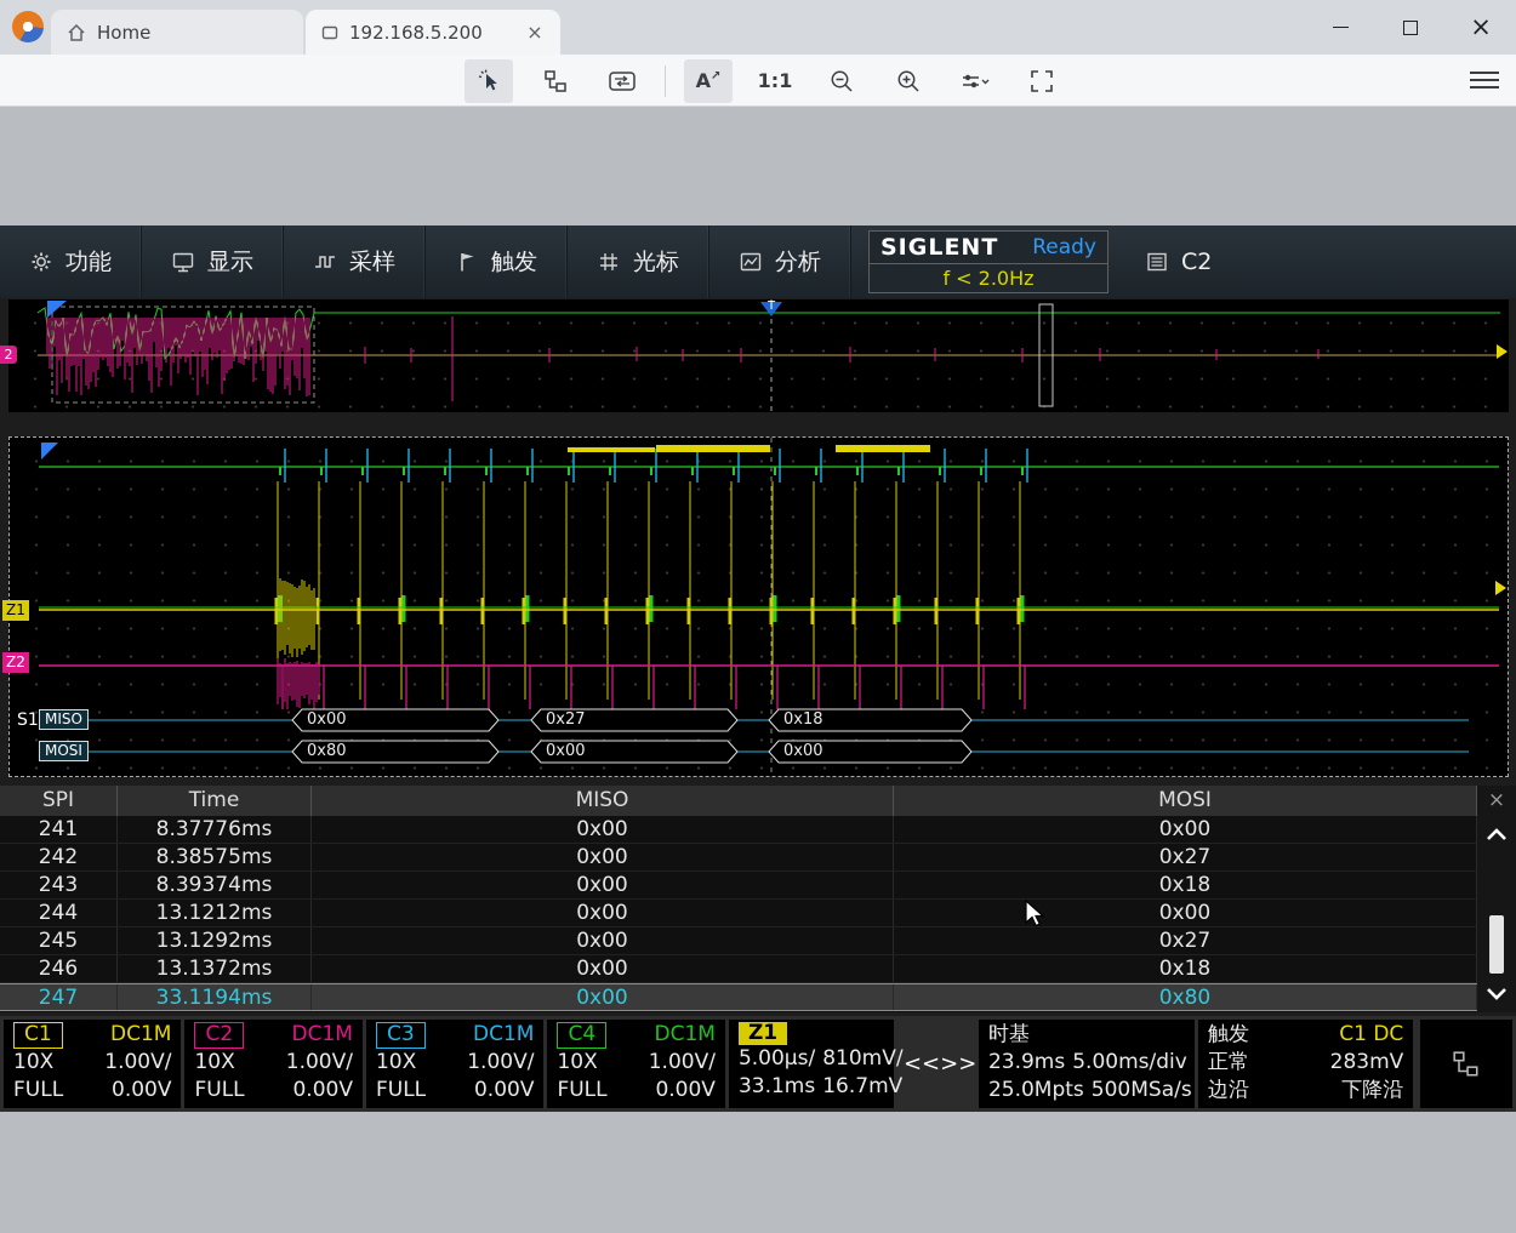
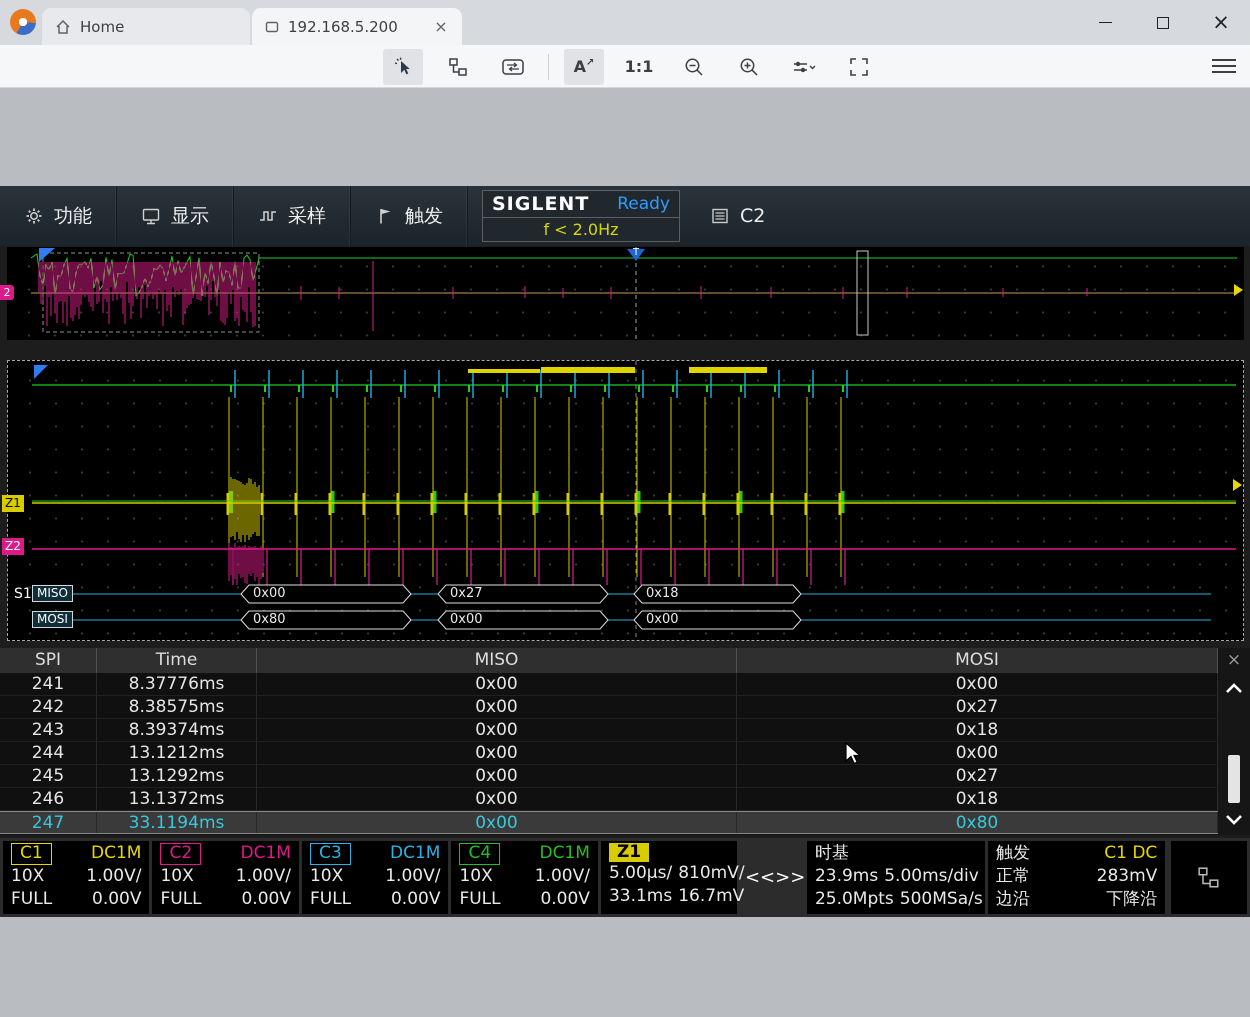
  Home
  192.168.5.200
  ×
  ×
  A↗
  1:1
  功能
  显示
  采样
  触发
- 光标
- 分析
  SIGLENT
  Ready
  f < 2.0Hz
  C2
  2
  T
  Z1
  Z2
  S1
  MISO
  MOSI
  0x00
  0x27
  0x18
  0x80
  0x00
  0x00
  SPI
  Time
  MISO
  MOSI
  241
  8.37776ms
  0x00
  0x00
  242
  8.38575ms
  0x00
  0x27
  243
  8.39374ms
  0x00
  0x18
  244
  13.1212ms
  0x00
  0x00
  245
  13.1292ms
  0x00
  0x27
  246
  13.1372ms
  0x00
  0x18
  247
  33.1194ms
  0x00
  0x80
  ×
  C1
  DC1M
  10X
  1.00V/
  FULL
  0.00V
  C2
  DC1M
  10X
  1.00V/
  FULL
  0.00V
  C3
  DC1M
  10X
  1.00V/
  FULL
  0.00V
  C4
  DC1M
  10X
  1.00V/
  FULL
  0.00V
  Z1
  5.00µs/
  810mV/
  33.1ms
  16.7mV
  <<
  >>
  时基
  23.9ms
  5.00ms/div
  25.0Mpts
  500MSa/s
  触发
  C1 DC
  正常
  283mV
  边沿
  下降沿
